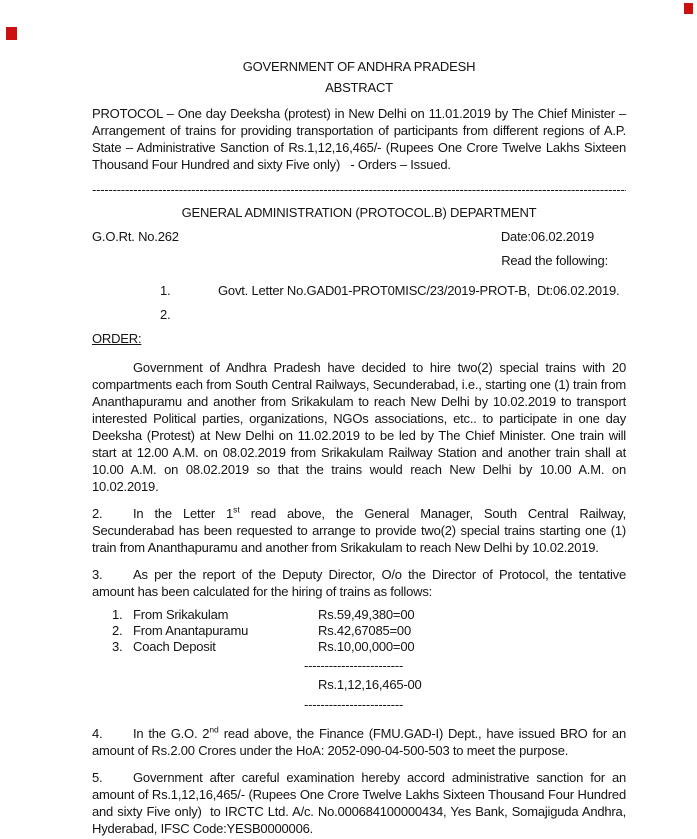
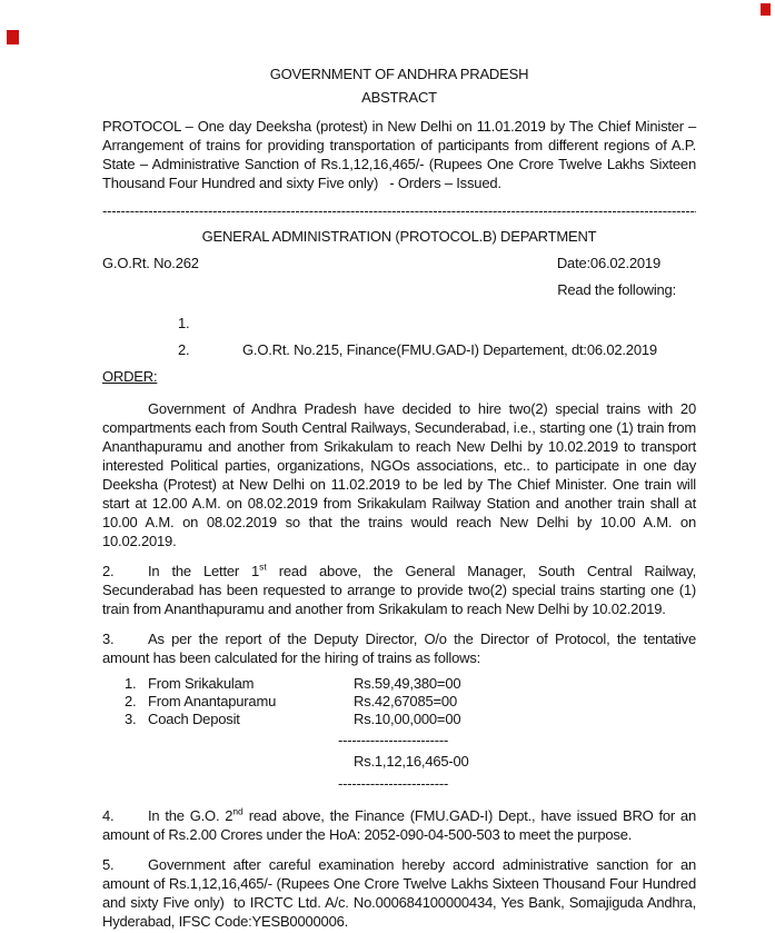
  GOVERNMENT OF ANDHRA PRADESH
  ABSTRACT
  PROTOCOL – One day Deeksha (protest) in New Delhi on 11.01.2019 by The Chief Minister – Arrangement of trains for providing transportation of participants from different regions of A.P. State – Administrative Sanction of Rs.1,12,16,465/- (Rupees One Crore Twelve Lakhs Sixteen Thousand Four Hundred and sixty Five only) - Orders – Issued.
  ---------------------------------------------------------------------------------------------------------------------------------
  GENERAL ADMINISTRATION (PROTOCOL.B) DEPARTMENT
  G.O.Rt. No.262
  Date:06.02.2019
  Read the following:
  1.
- Govt. Letter No.GAD01-PROT0MISC/23/2019-PROT-B, Dt:06.02.2019.
  2.
+ G.O.Rt. No.215, Finance(FMU.GAD-I) Departement, dt:06.02.2019
  ORDER:
  Government of Andhra Pradesh have decided to hire two(2) special trains with 20 compartments each from South Central Railways, Secunderabad, i.e., starting one (1) train from Ananthapuramu and another from Srikakulam to reach New Delhi by 10.02.2019 to transport interested Political parties, organizations, NGOs associations, etc.. to participate in one day Deeksha (Protest) at New Delhi on 11.02.2019 to be led by The Chief Minister. One train will start at 12.00 A.M. on 08.02.2019 from Srikakulam Railway Station and another train shall at 10.00 A.M. on 08.02.2019 so that the trains would reach New Delhi by 10.00 A.M. on 10.02.2019.
  2. In the Letter 1st read above, the General Manager, South Central Railway, Secunderabad has been requested to arrange to provide two(2) special trains starting one (1) train from Ananthapuramu and another from Srikakulam to reach New Delhi by 10.02.2019.
  3. As per the report of the Deputy Director, O/o the Director of Protocol, the tentative amount has been calculated for the hiring of trains as follows:
  1.
  From Srikakulam
  Rs.59,49,380=00
  2.
  From Anantapuramu
  Rs.42,67085=00
  3.
  Coach Deposit
  Rs.10,00,000=00
  ------------------------
  Rs.1,12,16,465-00
  ------------------------
  4. In the G.O. 2nd read above, the Finance (FMU.GAD-I) Dept., have issued BRO for an amount of Rs.2.00 Crores under the HoA: 2052-090-04-500-503 to meet the purpose.
  5. Government after careful examination hereby accord administrative sanction for an amount of Rs.1,12,16,465/- (Rupees One Crore Twelve Lakhs Sixteen Thousand Four Hundred and sixty Five only) to IRCTC Ltd. A/c. No.000684100000434, Yes Bank, Somajiguda Andhra, Hyderabad, IFSC Code:YESB0000006.
